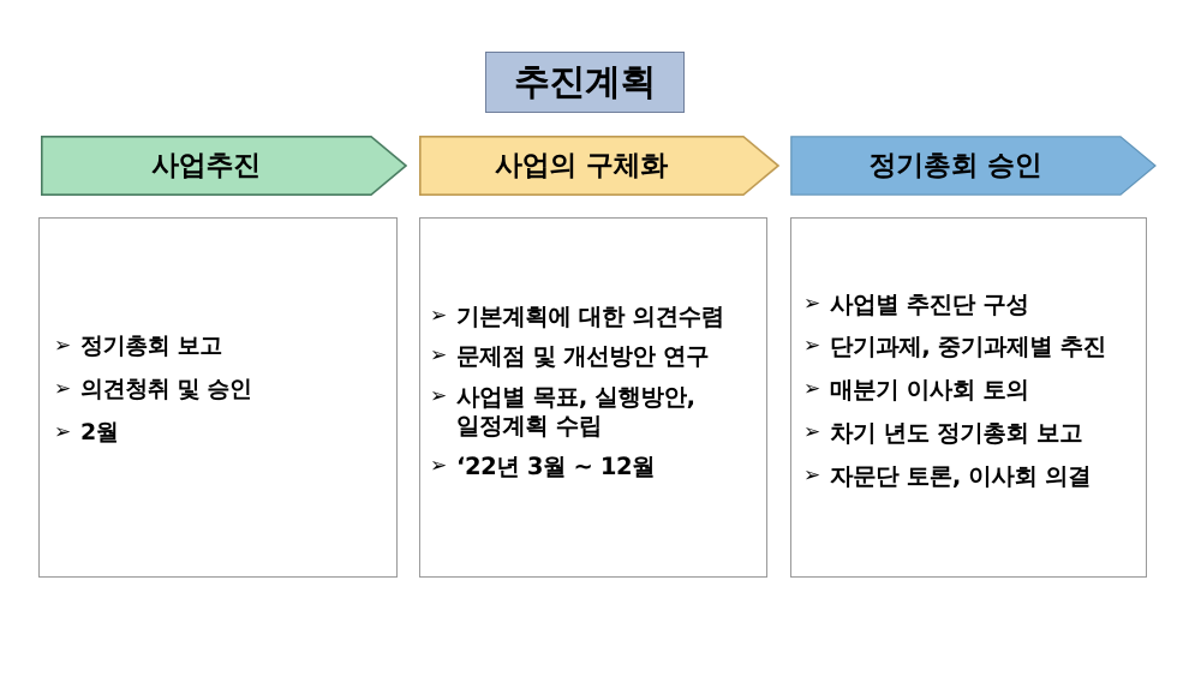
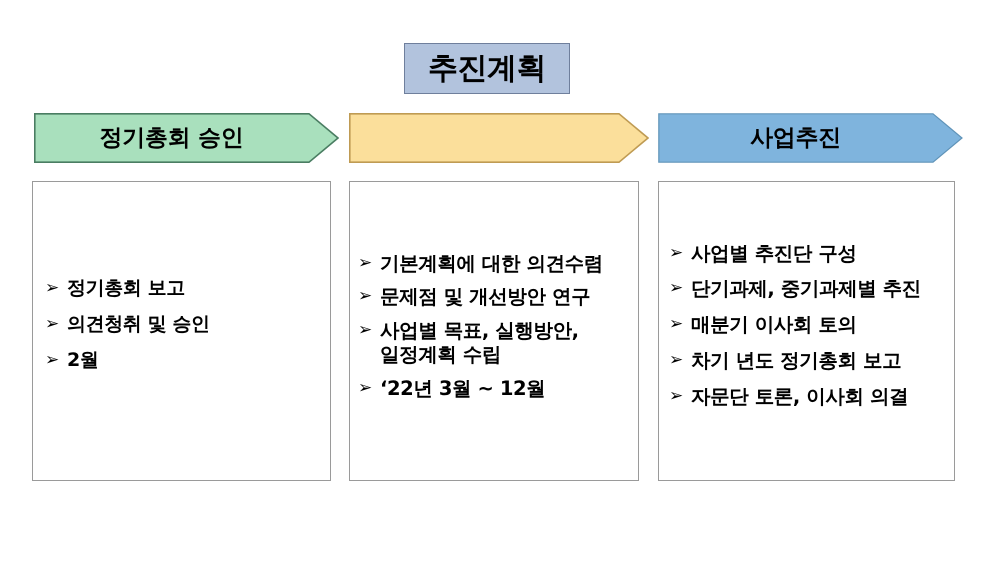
  추진계획
- 사업추진
+ 정기총회 승인
  ➢
  정기총회 보고
  ➢
  의견청취 및 승인
  ➢
  2월
- 사업의 구체화
  ➢
  기본계획에 대한 의견수렴
  ➢
  문제점 및 개선방안 연구
  ➢
  사업별 목표, 실행방안,
  일정계획 수립
  ➢
  ‘22년 3월 ~ 12월
- 정기총회 승인
+ 사업추진
  ➢
  사업별 추진단 구성
  ➢
  단기과제, 중기과제별 추진
  ➢
  매분기 이사회 토의
  ➢
  차기 년도 정기총회 보고
  ➢
  자문단 토론, 이사회 의결
